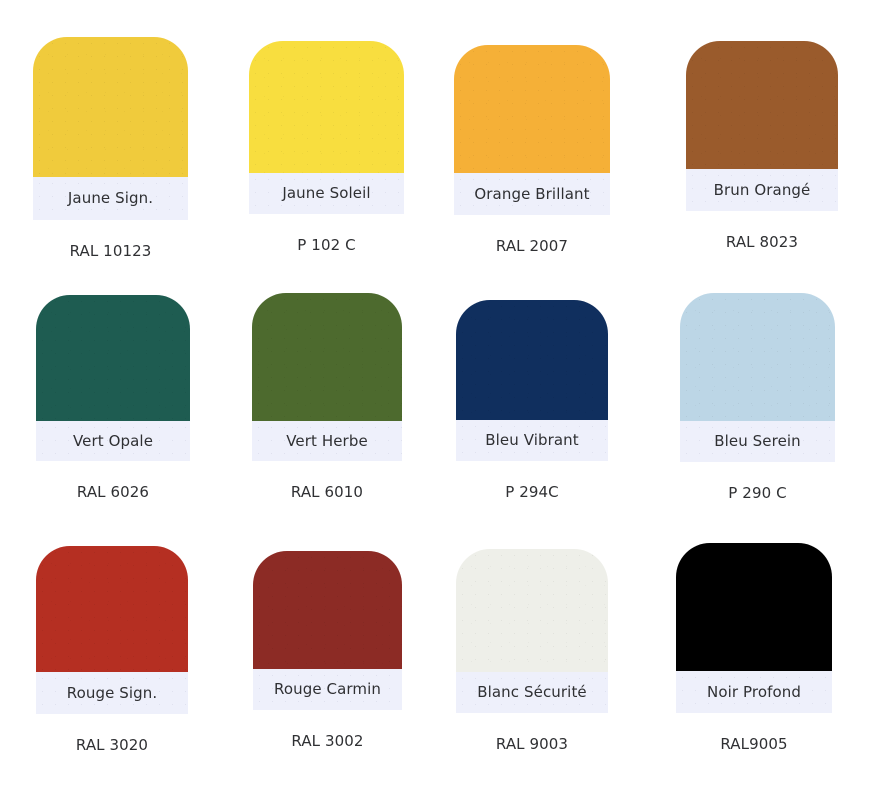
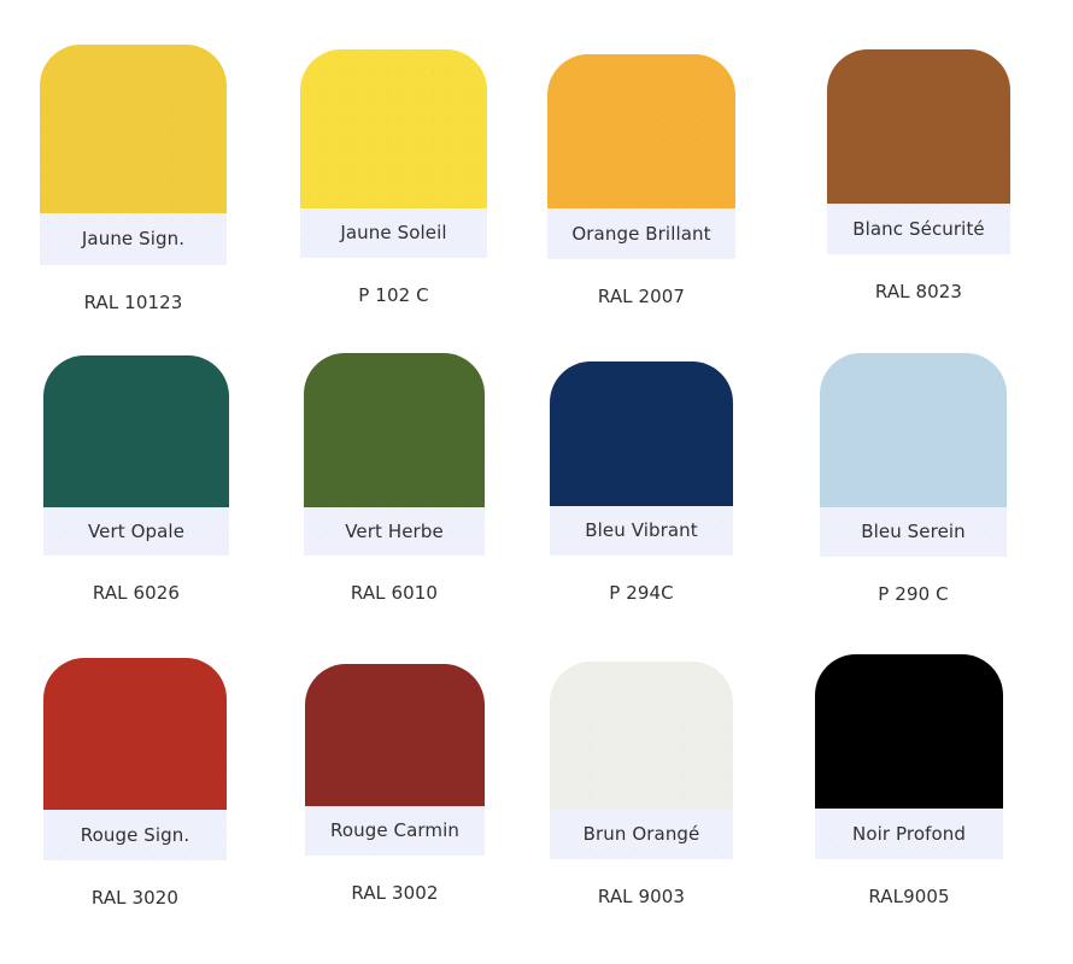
  Jaune Sign.
  RAL 10123
  Jaune Soleil
  P 102 C
  Orange Brillant
  RAL 2007
- Brun Orangé
+ Blanc Sécurité
  RAL 8023
  Vert Opale
  RAL 6026
  Vert Herbe
  RAL 6010
  Bleu Vibrant
  P 294C
  Bleu Serein
  P 290 C
  Rouge Sign.
  RAL 3020
  Rouge Carmin
  RAL 3002
- Blanc Sécurité
+ Brun Orangé
  RAL 9003
  Noir Profond
  RAL9005
